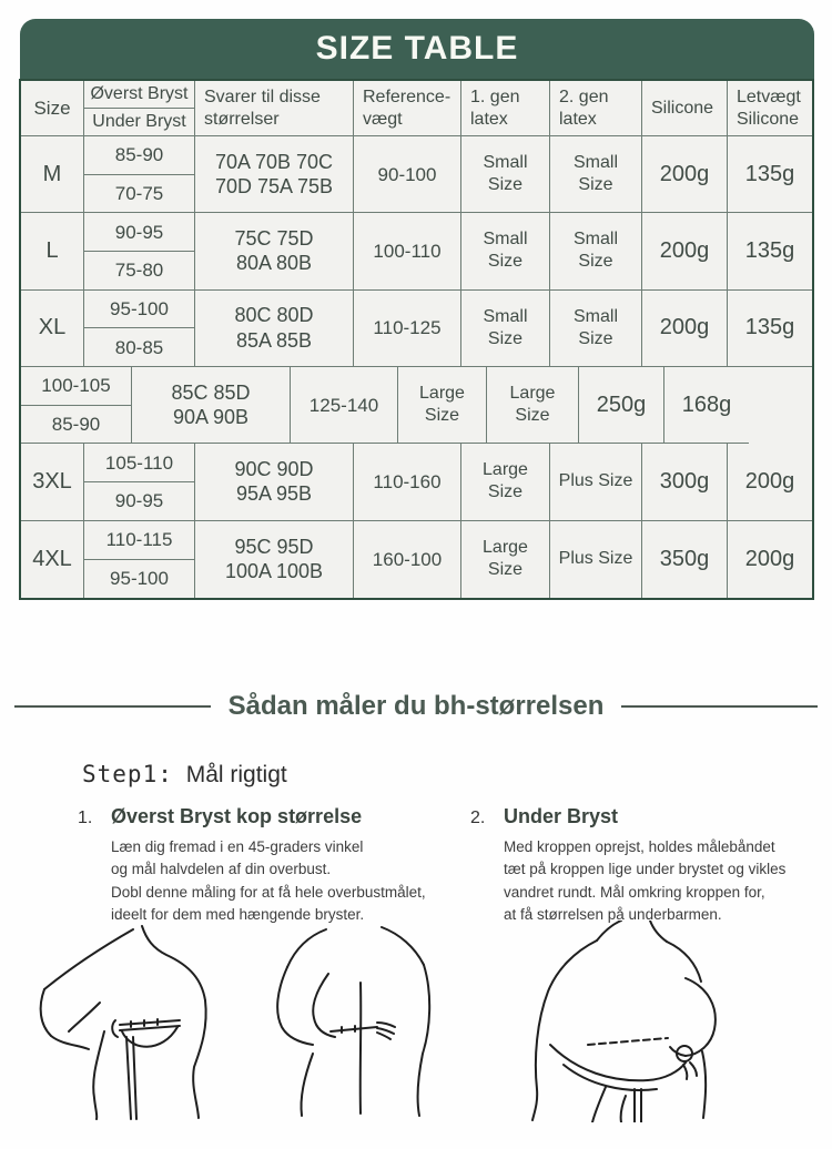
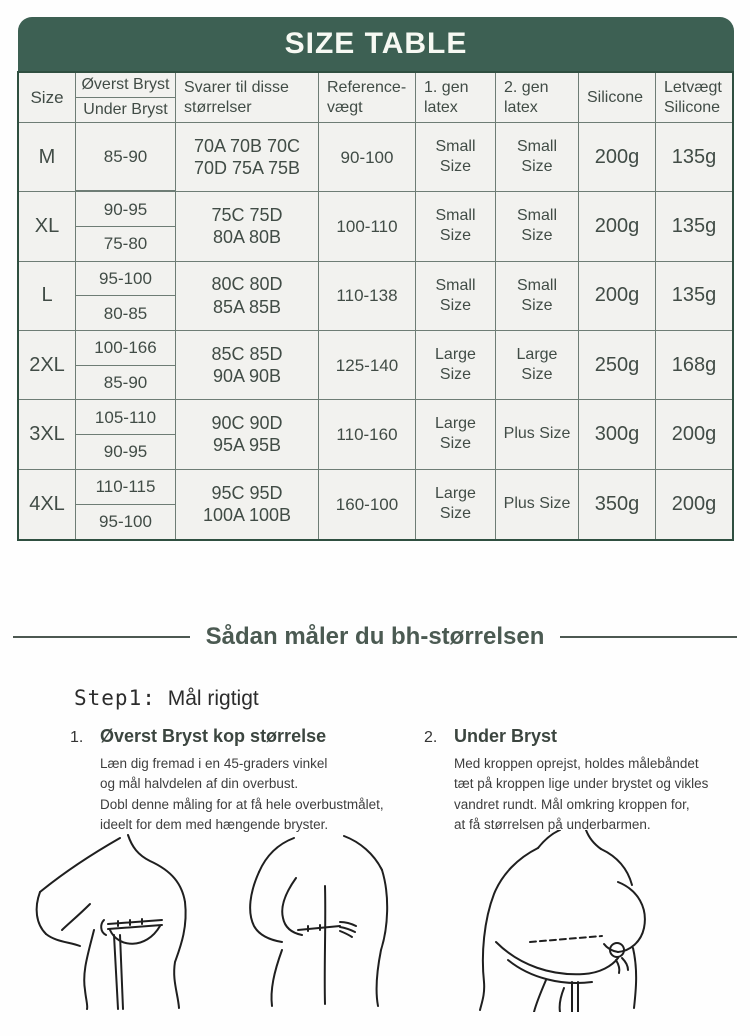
  SIZE TABLE
  Size
  Øverst Bryst
  Under Bryst
  Svarer til disse
  størrelser
  Reference-
  vægt
  1. gen
  latex
  2. gen
  latex
  Silicone
  Letvægt
  Silicone
  M
  85-90
- 70-75
  70A 70B 70C
  70D 75A 75B
  90-100
  Small
  Size
  Small
  Size
  200g
  135g
- L
+ XL
  90-95
  75-80
  75C 75D
  80A 80B
  100-110
  Small
  Size
  Small
  Size
  200g
  135g
- XL
+ L
  95-100
  80-85
  80C 80D
  85A 85B
- 110-125
+ 110-138
  Small
  Size
  Small
  Size
  200g
  135g
+ 2XL
- 100-105
+ 100-166
  85-90
  85C 85D
  90A 90B
  125-140
  Large
  Size
  Large
  Size
  250g
  168g
  3XL
  105-110
  90-95
  90C 90D
  95A 95B
  110-160
  Large
  Size
  Plus Size
  300g
  200g
  4XL
  110-115
  95-100
  95C 95D
  100A 100B
  160-100
  Large
  Size
  Plus Size
  350g
  200g
  Sådan måler du bh-størrelsen
  Step1: Mål rigtigt
  1.
  Øverst Bryst kop størrelse
  Læn dig fremad i en 45-graders vinkel
  og mål halvdelen af din overbust.
  Dobl denne måling for at få hele overbustmålet,
  ideelt for dem med hængende bryster.
  2.
  Under Bryst
  Med kroppen oprejst, holdes målebåndet
  tæt på kroppen lige under brystet og vikles
  vandret rundt. Mål omkring kroppen for,
  at få størrelsen på underbarmen.
